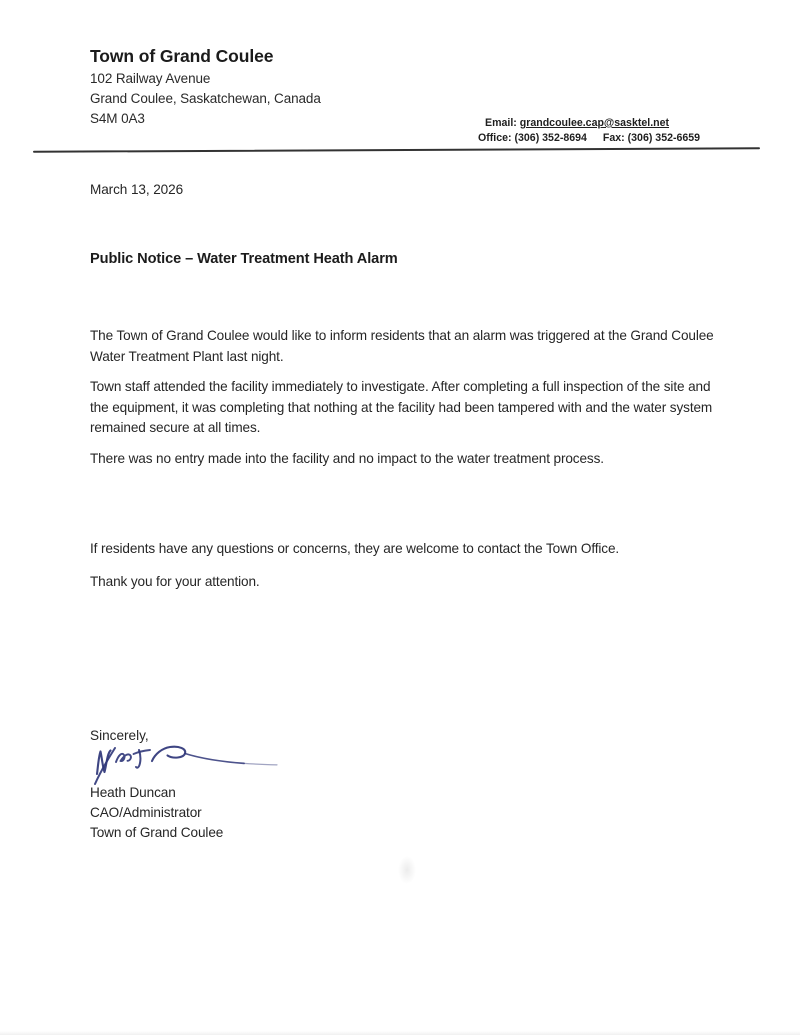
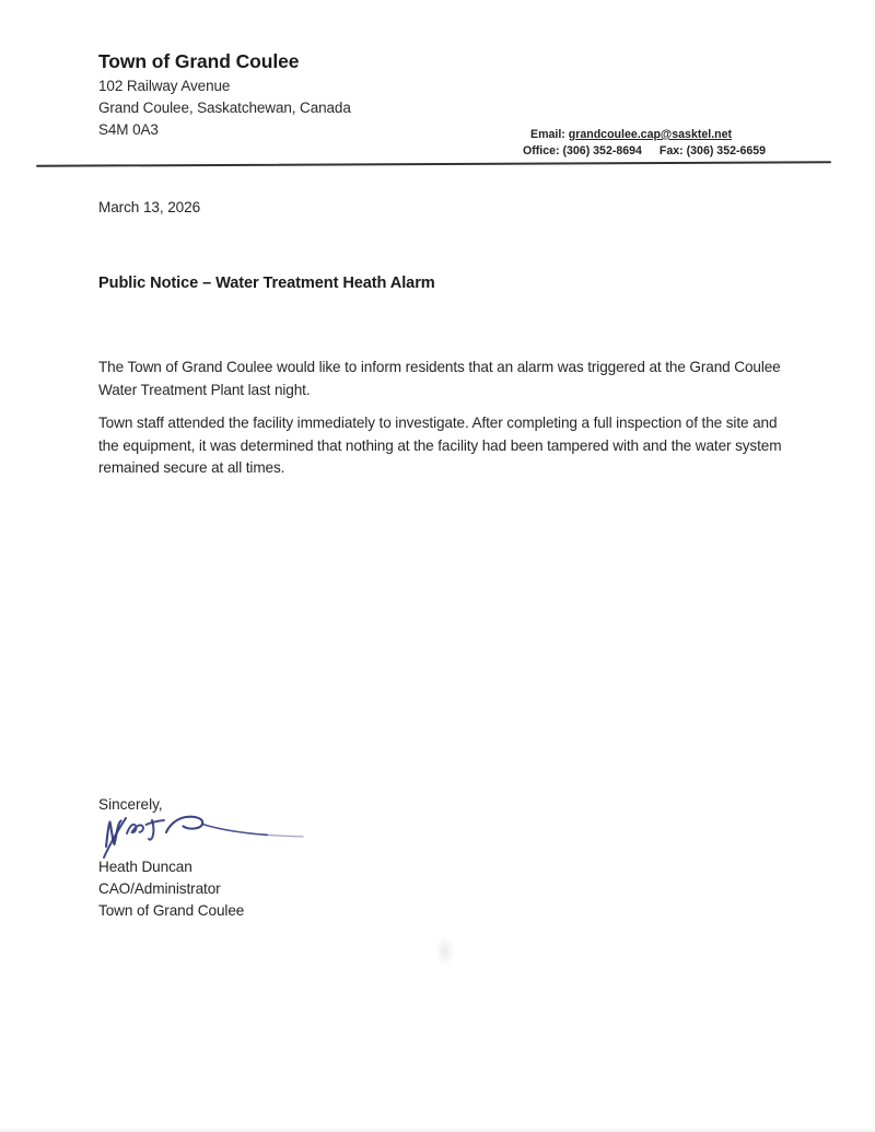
  Town of Grand Coulee
  102 Railway Avenue
  Grand Coulee, Saskatchewan, Canada
  S4M 0A3
  Email: grandcoulee.cap@sasktel.net
  Office: (306) 352-8694 Fax: (306) 352-6659
  March 13, 2026
  Public Notice – Water Treatment Heath Alarm
  The Town of Grand Coulee would like to inform residents that an alarm was triggered at the Grand Coulee Water Treatment Plant last night.
- Town staff attended the facility immediately to investigate. After completing a full inspection of the site and the equipment, it was completing that nothing at the facility had been tampered with and the water system remained secure at all times.
+ Town staff attended the facility immediately to investigate. After completing a full inspection of the site and the equipment, it was determined that nothing at the facility had been tampered with and the water system remained secure at all times.
- There was no entry made into the facility and no impact to the water treatment process.
- If residents have any questions or concerns, they are welcome to contact the Town Office.
- Thank you for your attention.
  Sincerely,
  Heath Duncan
  CAO/Administrator
  Town of Grand Coulee
